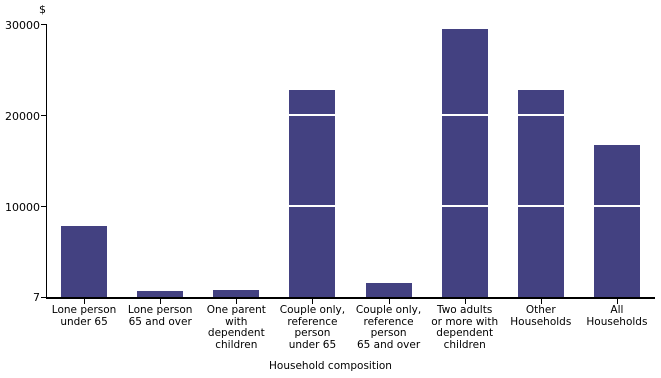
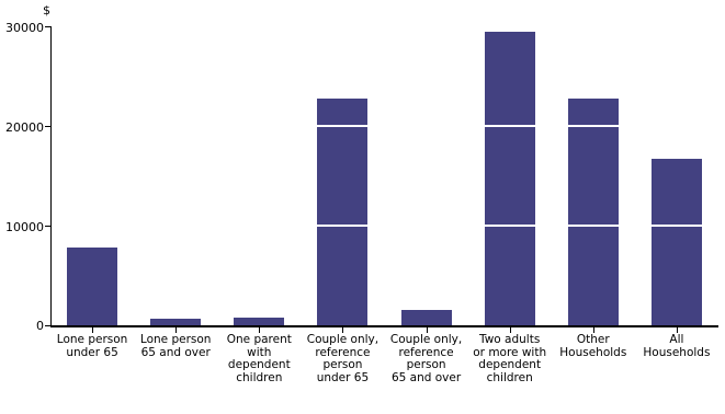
  $
  30000
  20000
  10000
- 7
+ 0
  Lone person
  under 65
  Lone person
  65 and over
  One parent
  with
  dependent
  children
  Couple only,
  reference
  person
  under 65
  Couple only,
  reference
  person
  65 and over
  Two adults
  or more with
  dependent
  children
  Other
  Households
  All
  Households
- Household composition
